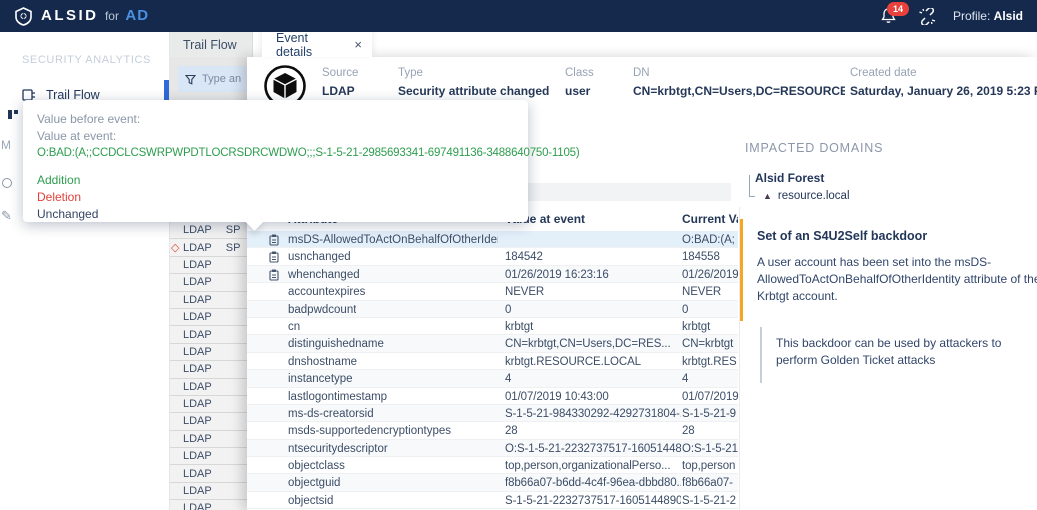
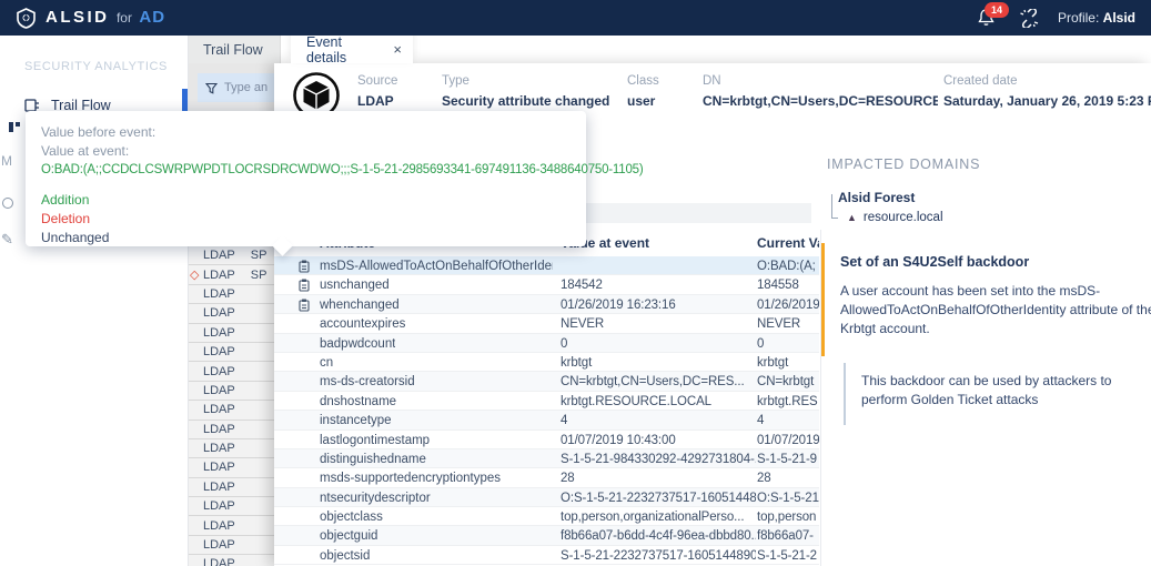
  ALSID for AD
  14
  Profile: Alsid
  SECURITY ANALYTICS
  Trail Flow
  M
  ✎
  Trail Flow
  Event details
  ×
  Type an
  LDAP
  SP
  ◇
  LDAP
  SP
  LDAP
  LDAP
  LDAP
  LDAP
  LDAP
  LDAP
  LDAP
  LDAP
  LDAP
  LDAP
  LDAP
  LDAP
  LDAP
  LDAP
  LDAP
  Source
  LDAP
  Type
  Security attribute changed
  Class
  user
  DN
  CN=krbtgt,CN=Users,DC=RESOURCE
  Created date
  Saturday, January 26, 2019 5:23
  Current V
  msDS-AllowedToActOnBehalfOfOtherIde
  O:BAD:(A;
  usnchanged
  184542
  184558
  whenchanged
  01/26/2019 16:23:16
  01/26/2019
  accountexpires
  NEVER
  NEVER
  badpwdcount
  0
  0
  cn
  krbtgt
  krbtgt
- distinguishedname
+ ms-ds-creatorsid
  CN=krbtgt,CN=Users,DC=RES...
  CN=krbtgt
  dnshostname
  krbtgt.RESOURCE.LOCAL
  krbtgt.RES
  instancetype
  4
  4
  lastlogontimestamp
  01/07/2019 10:43:00
  01/07/2019
- ms-ds-creatorsid
+ distinguishedname
  S-1-5-21-984330292-4292731804-
  S-1-5-21-9
  msds-supportedencryptiontypes
  28
  28
  ntsecuritydescriptor
  O:S-1-5-21-2232737517-16051448
  O:S-1-5-21
  objectclass
  top,person,organizationalPerso...
  top,person
  objectguid
  f8b66a07-b6dd-4c4f-96ea-dbbd80.
  f8b66a07-
  objectsid
  S-1-5-21-2232737517-1605144890
  S-1-5-21-2
  IMPACTED DOMAINS
  Alsid Forest
  ▲
  resource.local
  Set of an S4U2Self backdoor
  A user account has been set into the msDS-AllowedToActOnBehalfOfOtherIdentity attribute of th Krbtgt account.
  This backdoor can be used by attackers to perform Golden Ticket attacks
  Value before event:
  Value at event:
  O:BAD:(A;;CCDCLCSWRPWPDTLOCRSDRCWDWO;;;S-1-5-21-2985693341-697491136-3488640750-1105)
  Addition
  Deletion
  Unchanged
